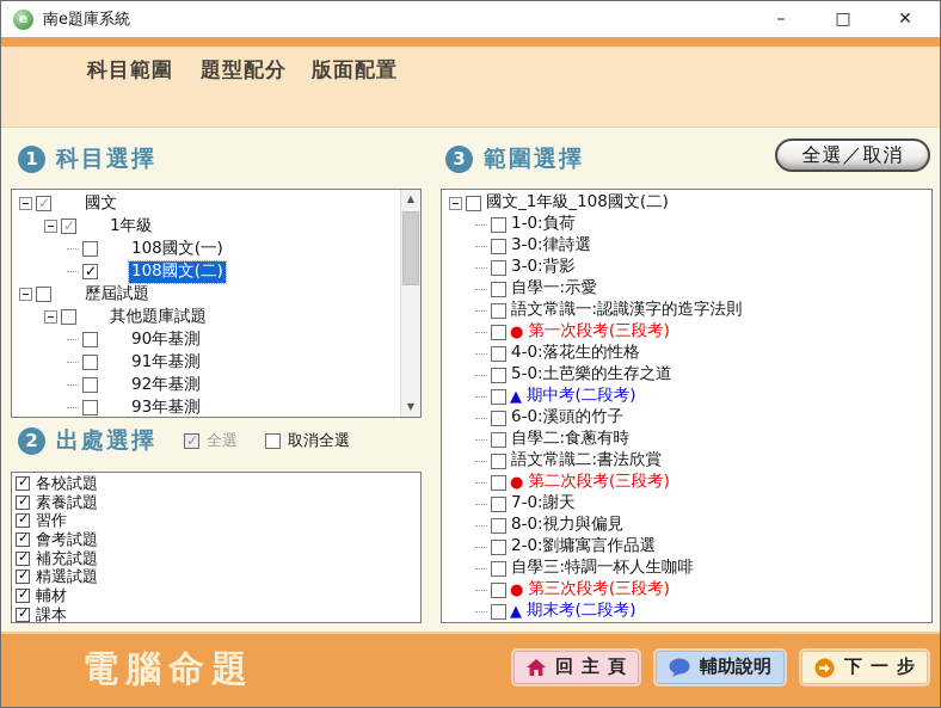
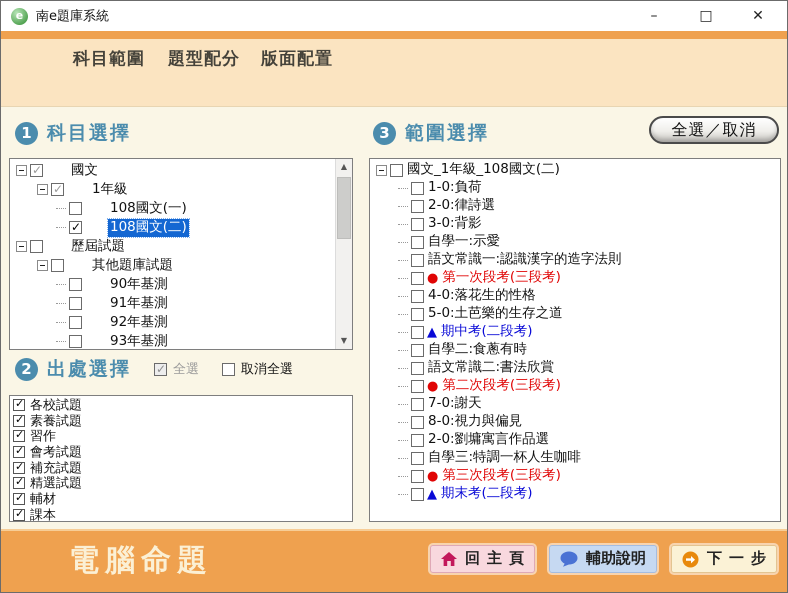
  e
  南e題庫系統
  –
  □
  ✕
  科目範圍
  題型配分
  版面配置
  1
  科目選擇
  國文
  1年級
  108國文(一)
  108國文(二)
  歷屆試題
  其他題庫試題
  90年基測
  91年基測
  92年基測
  93年基測
  ▲
  ▼
  2
  出處選擇
  全選
  取消全選
  各校試題
  素養試題
  習作
  會考試題
  補充試題
  精選試題
  輔材
  課本
  3
  範圍選擇
  全選／取消
  國文_1年級_108國文(二)
  1-0:負荷
- 3-0:律詩選
+ 2-0:律詩選
  3-0:背影
  自學一:示愛
  語文常識一:認識漢字的造字法則
  ●
  第一次段考(三段考)
  4-0:落花生的性格
  5-0:土芭樂的生存之道
  ▲
  期中考(二段考)
- 6-0:溪頭的竹子
  自學二:食蔥有時
  語文常識二:書法欣賞
  ●
  第二次段考(三段考)
  7-0:謝天
  8-0:視力與偏見
  2-0:劉墉寓言作品選
  自學三:特調一杯人生咖啡
  ●
  第三次段考(三段考)
  ▲
  期末考(二段考)
  電腦命題
  回主頁
  輔助說明
  下一步
